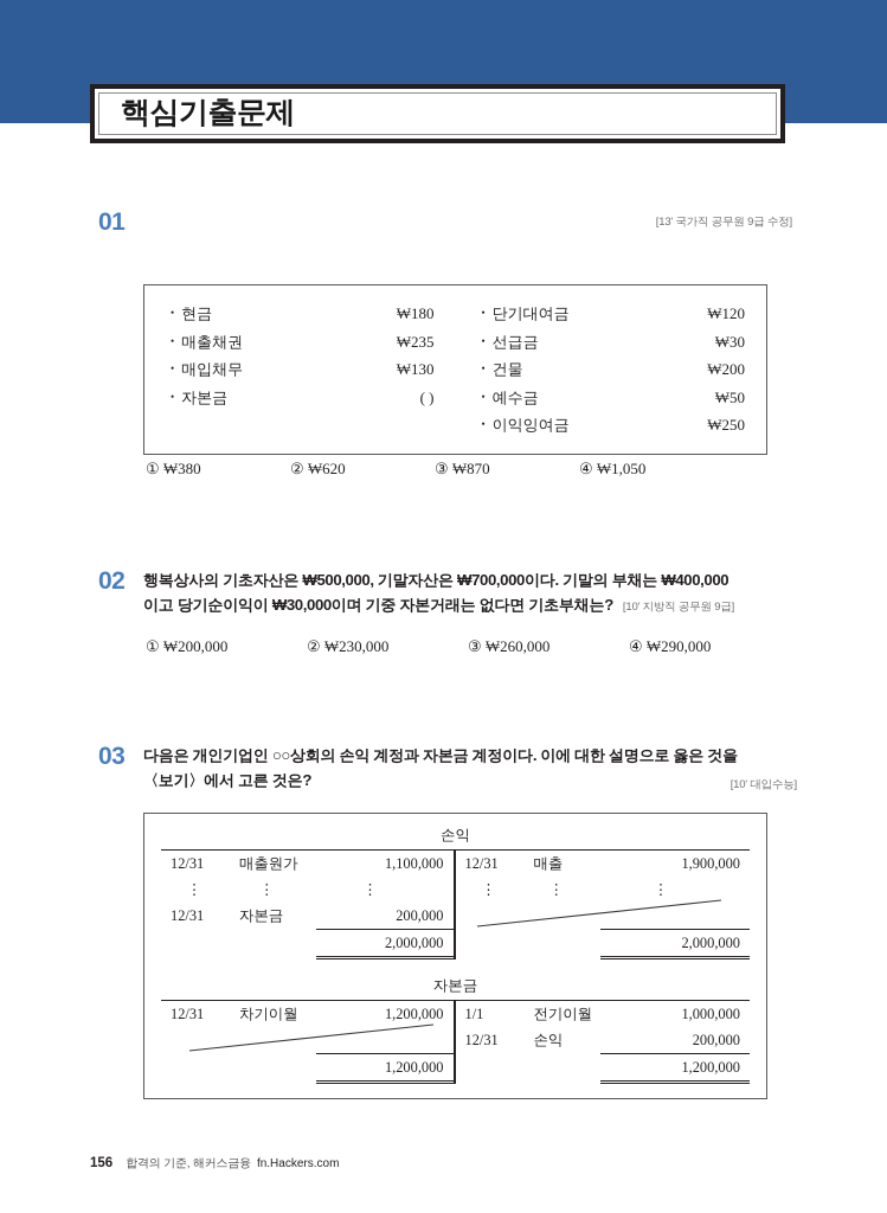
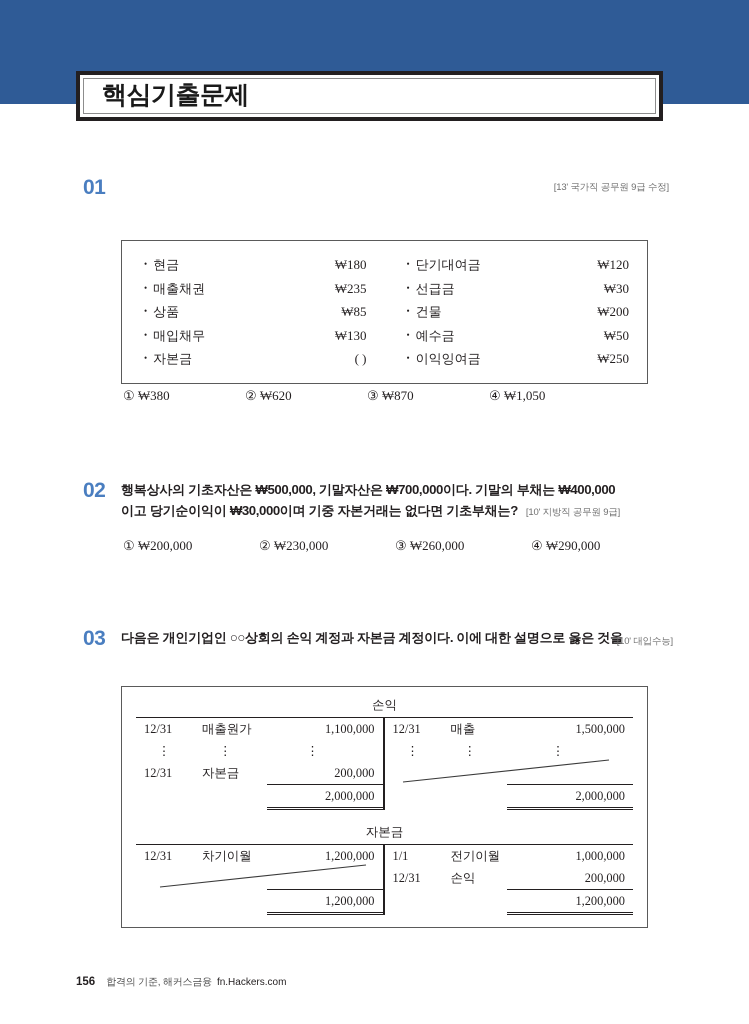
  핵심기출문제
  01
  [13' 국가직 공무원 9급 수정]
  현금
  ₩180
  매출채권
  ₩235
+ 상품
+ ₩85
  매입채무
  ₩130
  자본금
  ( )
  단기대여금
  ₩120
  선급금
  ₩30
  건물
  ₩200
  예수금
  ₩50
  이익잉여금
  ₩250
  ① ₩380
  ② ₩620
  ③ ₩870
  ④ ₩1,050
  02
  행복상사의 기초자산은 ₩500,000, 기말자산은 ₩700,000이다. 기말의 부채는 ₩400,000
  이고 당기순이익이 ₩30,000이며 기중 자본거래는 없다면 기초부채는? [10' 지방직 공무원 9급]
  ① ₩200,000
  ② ₩230,000
  ③ ₩260,000
  ④ ₩290,000
  03
  다음은 개인기업인 ○○상회의 손익 계정과 자본금 계정이다. 이에 대한 설명으로 옳은 것을
- 〈보기〉에서 고른 것은?
  [10' 대입수능]
  손익
  12/31
  매출원가
  1,100,000
  ⋮
  ⋮
  ⋮
  12/31
  자본금
  200,000
  2,000,000
  12/31
  매출
- 1,900,000
+ 1,500,000
  ⋮
  ⋮
  ⋮
  2,000,000
  자본금
  12/31
  차기이월
  1,200,000
  1,200,000
  1/1
  전기이월
  1,000,000
  12/31
  손익
  200,000
  1,200,000
  156
  합격의 기준, 해커스금융
  fn.Hackers.com
